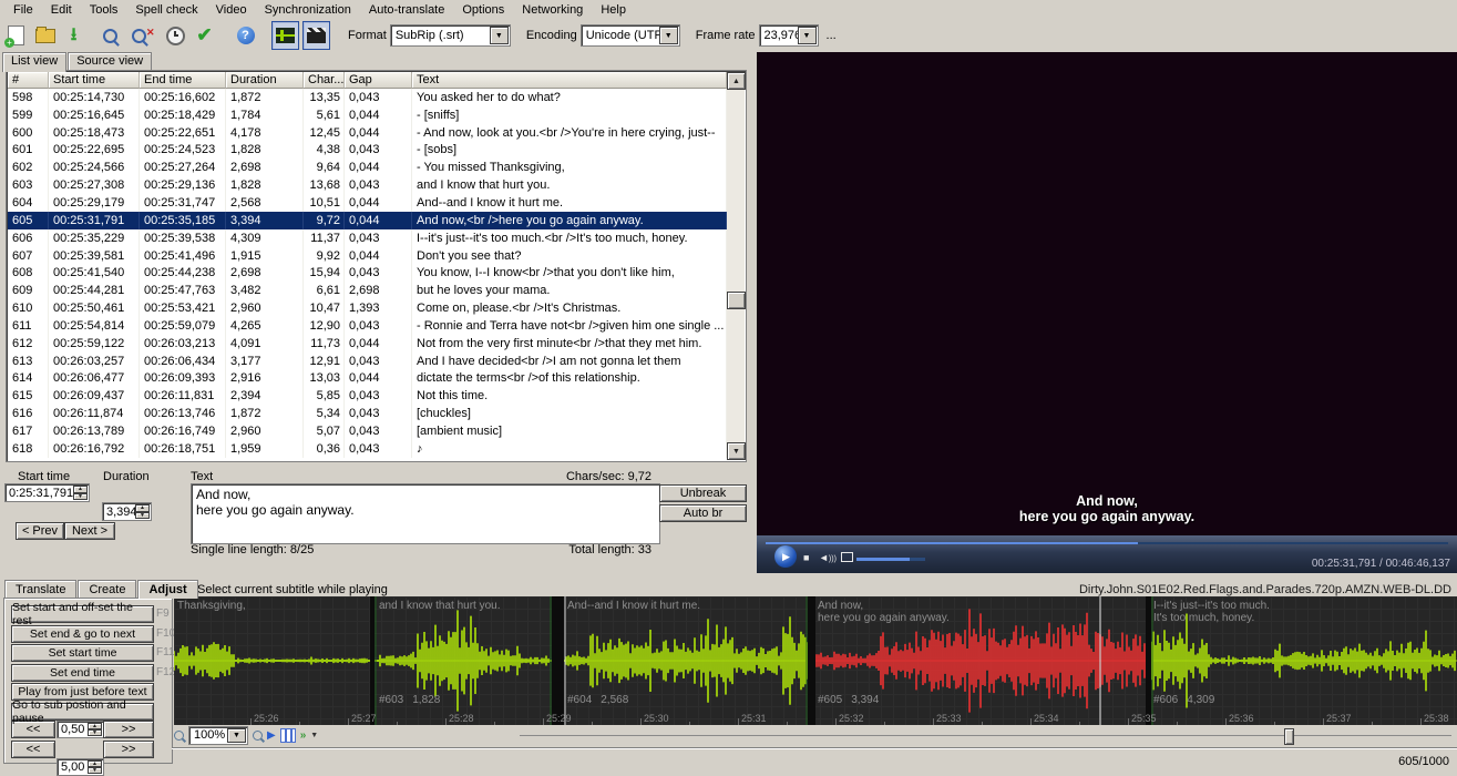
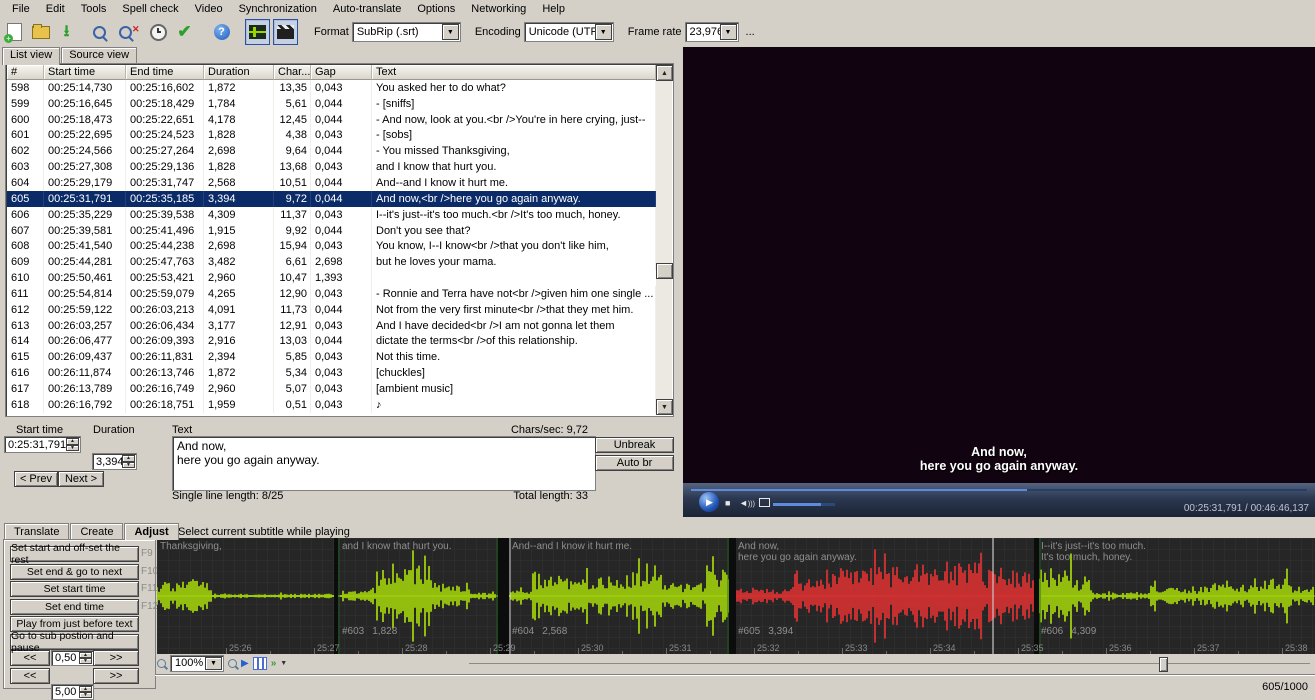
  File
  Edit
  Tools
  Spell check
  Video
  Synchronization
  Auto-translate
  Options
  Networking
  Help
  +
  ⭳
  ✕
  ✔
  ?
  Format
  SubRip (.srt)
  Encoding
  Unicode (UT
  Frame rate
  23,97
  ...
  List view
  Source view
  #
  Start time
  End time
  Duration
  Char...
  Gap
  Text
  598
  00:25:14,730
  00:25:16,602
  1,872
  13,35
  0,043
  You asked her to do what?
  599
  00:25:16,645
  00:25:18,429
  1,784
  5,61
  0,044
  - [sniffs]
  600
  00:25:18,473
  00:25:22,651
  4,178
  12,45
  0,044
  - And now, look at you.<br />You're in here crying, just--
  601
  00:25:22,695
  00:25:24,523
  1,828
  4,38
  0,043
  - [sobs]
  602
  00:25:24,566
  00:25:27,264
  2,698
  9,64
  0,044
  - You missed Thanksgiving,
  603
  00:25:27,308
  00:25:29,136
  1,828
  13,68
  0,043
  and I know that hurt you.
  604
  00:25:29,179
  00:25:31,747
  2,568
  10,51
  0,044
  And--and I know it hurt me.
  605
  00:25:31,791
  00:25:35,185
  3,394
  9,72
  0,044
  And now,<br />here you go again anyway.
  606
  00:25:35,229
  00:25:39,538
  4,309
  11,37
  0,043
  I--it's just--it's too much.<br />It's too much, honey.
  607
  00:25:39,581
  00:25:41,496
  1,915
  9,92
  0,044
  Don't you see that?
  608
  00:25:41,540
  00:25:44,238
  2,698
  15,94
  0,043
  You know, I--I know<br />that you don't like him,
  609
  00:25:44,281
  00:25:47,763
  3,482
  6,61
  2,698
  but he loves your mama.
  610
  00:25:50,461
  00:25:53,421
  2,960
  10,47
  1,393
- Come on, please.<br />It's Christmas.
  611
  00:25:54,814
  00:25:59,079
  4,265
  12,90
  0,043
  - Ronnie and Terra have not<br />given him one single ...
  612
  00:25:59,122
  00:26:03,213
  4,091
  11,73
  0,044
  Not from the very first minute<br />that they met him.
  613
  00:26:03,257
  00:26:06,434
  3,177
  12,91
  0,043
  And I have decided<br />I am not gonna let them
  614
  00:26:06,477
  00:26:09,393
  2,916
  13,03
  0,044
  dictate the terms<br />of this relationship.
  615
  00:26:09,437
  00:26:11,831
  2,394
  5,85
  0,043
  Not this time.
  616
  00:26:11,874
  00:26:13,746
  1,872
  5,34
  0,043
  [chuckles]
  617
  00:26:13,789
  00:26:16,749
  2,960
  5,07
  0,043
  [ambient music]
  618
  00:26:16,792
  00:26:18,751
  1,959
- 0,36
+ 0,51
  0,043
  ♪
  Start time
  0:25:31,791
  Duration
  3,394
  Text
  Chars/sec: 9,72
  And now,
  here you go again anyway.
  Unbreak
  Auto br
  < Prev
  Next >
  Single line length: 8/25
  Total length: 33
  And now,
  here you go again anyway.
  ▶
  ■
  00:25:31,791 / 00:46:46,137
- Dirty.John.S01E02.Red.Flags.and.Parades.720p.AMZN.WEB-DL.DD
  Select current subtitle while playing
  Translate
  Create
  Adjust
  <<
  0,50
  >>
  <<
  5,00
  >>
  Set start and off-set the rest
  F9
  Set end & go to next
  F10
  Set start time
  F11
  Set end time
  F12
  Play from just before text
  Go to sub postion and pause
  25:26
  25:27
  25:28
  25:29
  25:30
  25:31
  25:32
  25:33
  25:34
  25:35
  25:36
  25:37
  25:38
  Thanksgiving,
  and I know that hurt you.
  #603 1,828
  And--and I know it hurt me.
  #604 2,568
  And now,
  here you go again anyway.
  #605 3,394
  I--it's just--it's too much.
  It's too much, honey.
  #606 4,309
  100%
  ▶
  »
  605/1000
